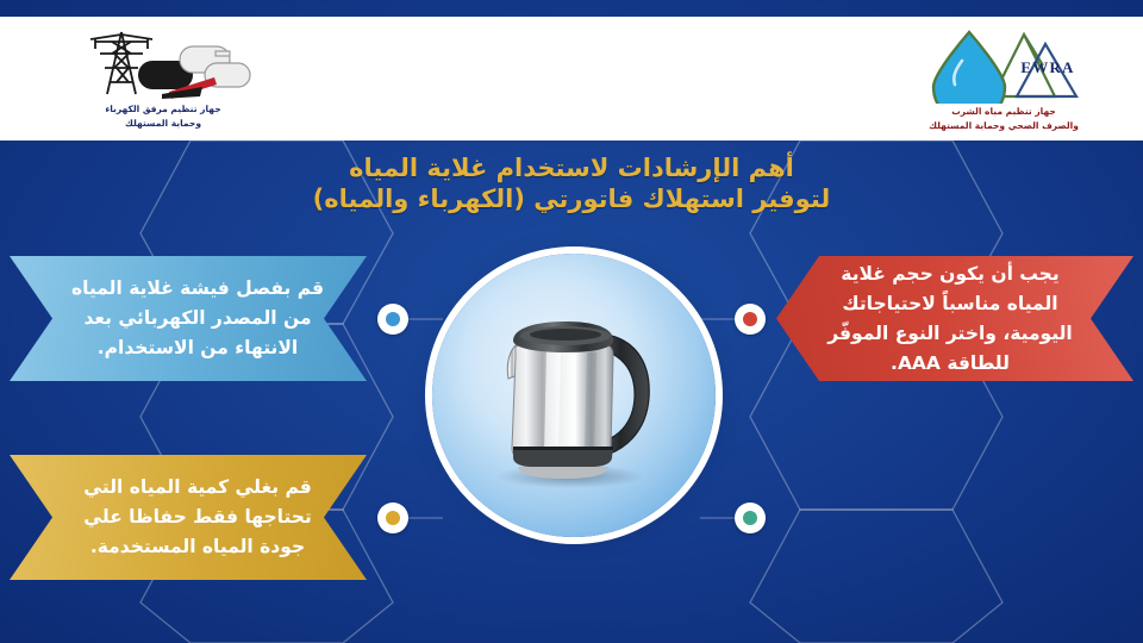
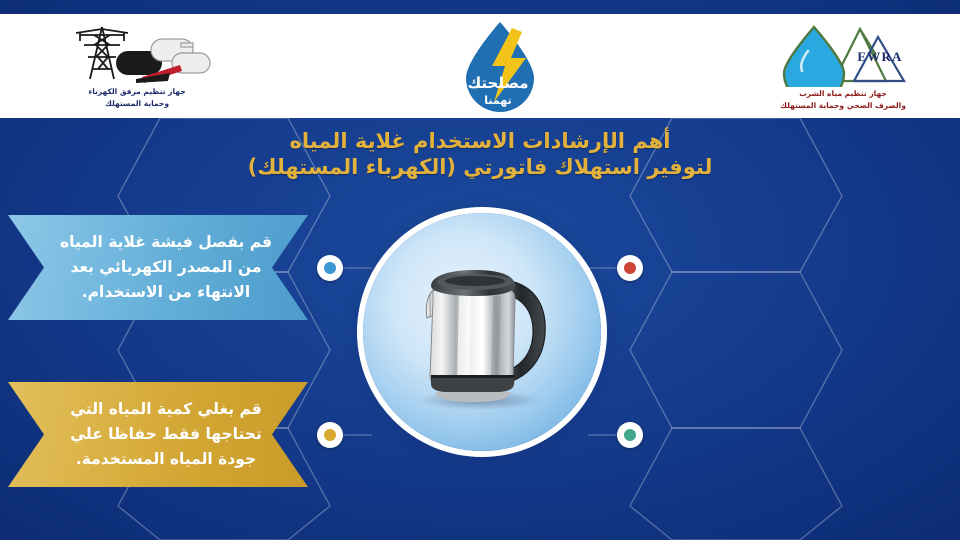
  EWRA
  جهاز تنظيم مياه الشرب
  والصرف الصحي وحماية المستهلك
+ مصلحتك
+ تهمنا
  جهاز تنظيم مرفق الكهرباء
  وحماية المستهلك
- أهم الإرشادات لاستخدام غلاية المياه
+ أهم الإرشادات الاستخدام غلاية المياه
- لتوفير استهلاك فاتورتي (الكهرباء والمياه)
+ لتوفير استهلاك فاتورتي (الكهرباء المستهلك)
  قم بفصل فيشة غلاية المياه من المصدر الكهربائي بعد الانتهاء من الاستخدام.
- يجب أن يكون حجم غلاية المياه مناسباً لاحتياجاتك اليومية، واختر النوع الموفّر للطاقة AAA.
  قم بغلي كمية المياه التي تحتاجها فقط حفاظا علي جودة المياه المستخدمة.
